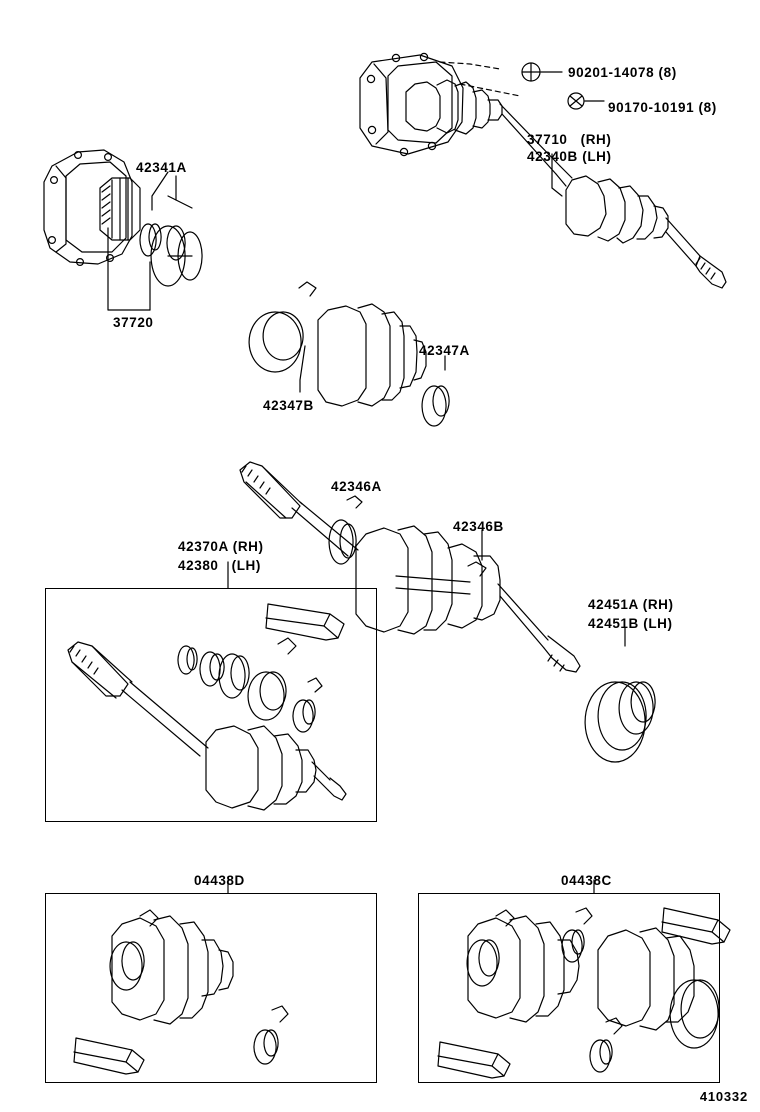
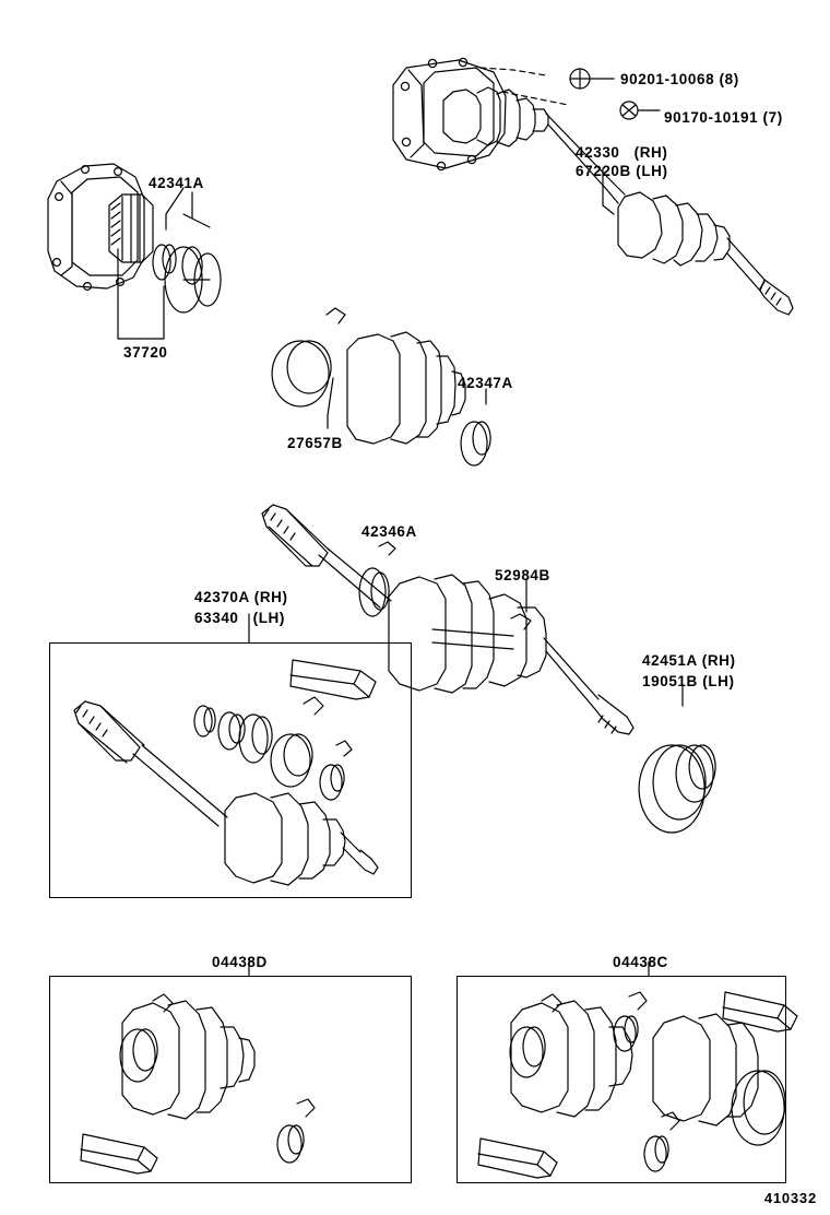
- 90201-14078 (8)
+ 90201-10068 (8)
- 90170-10191 (8)
+ 90170-10191 (7)
  42341A
  37720
- 37710 (RH)
+ 42330 (RH)
- 42340B (LH)
+ 67220B (LH)
  42347A
- 42347B
+ 27657B
  42346A
- 42346B
+ 52984B
  42370A (RH)
- 42380 (LH)
+ 63340 (LH)
  42451A (RH)
- 42451B (LH)
+ 19051B (LH)
  04438D
  04438C
  410332
